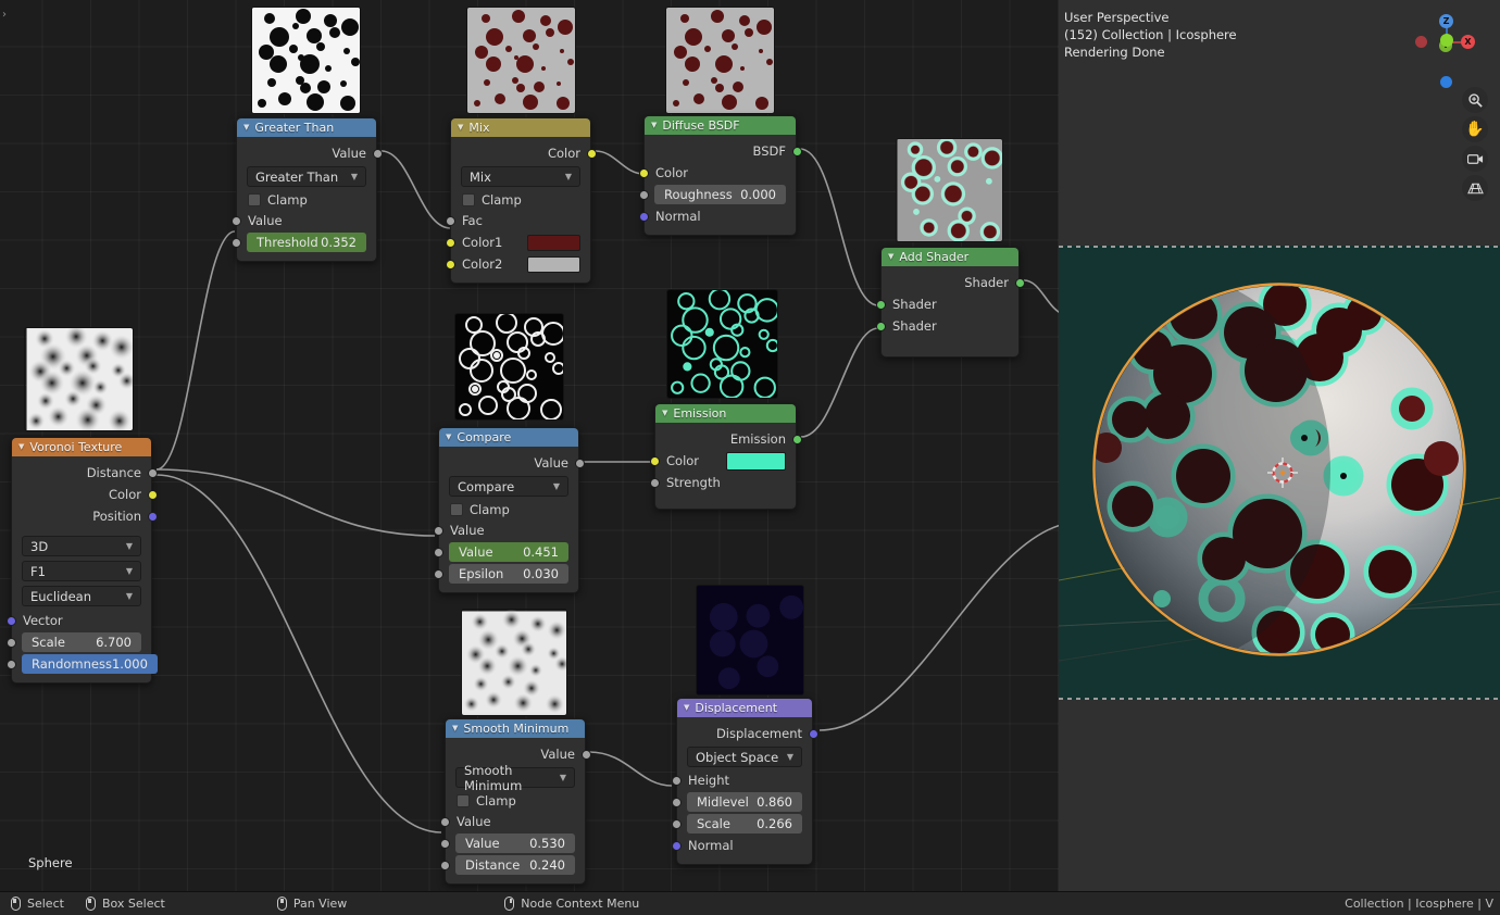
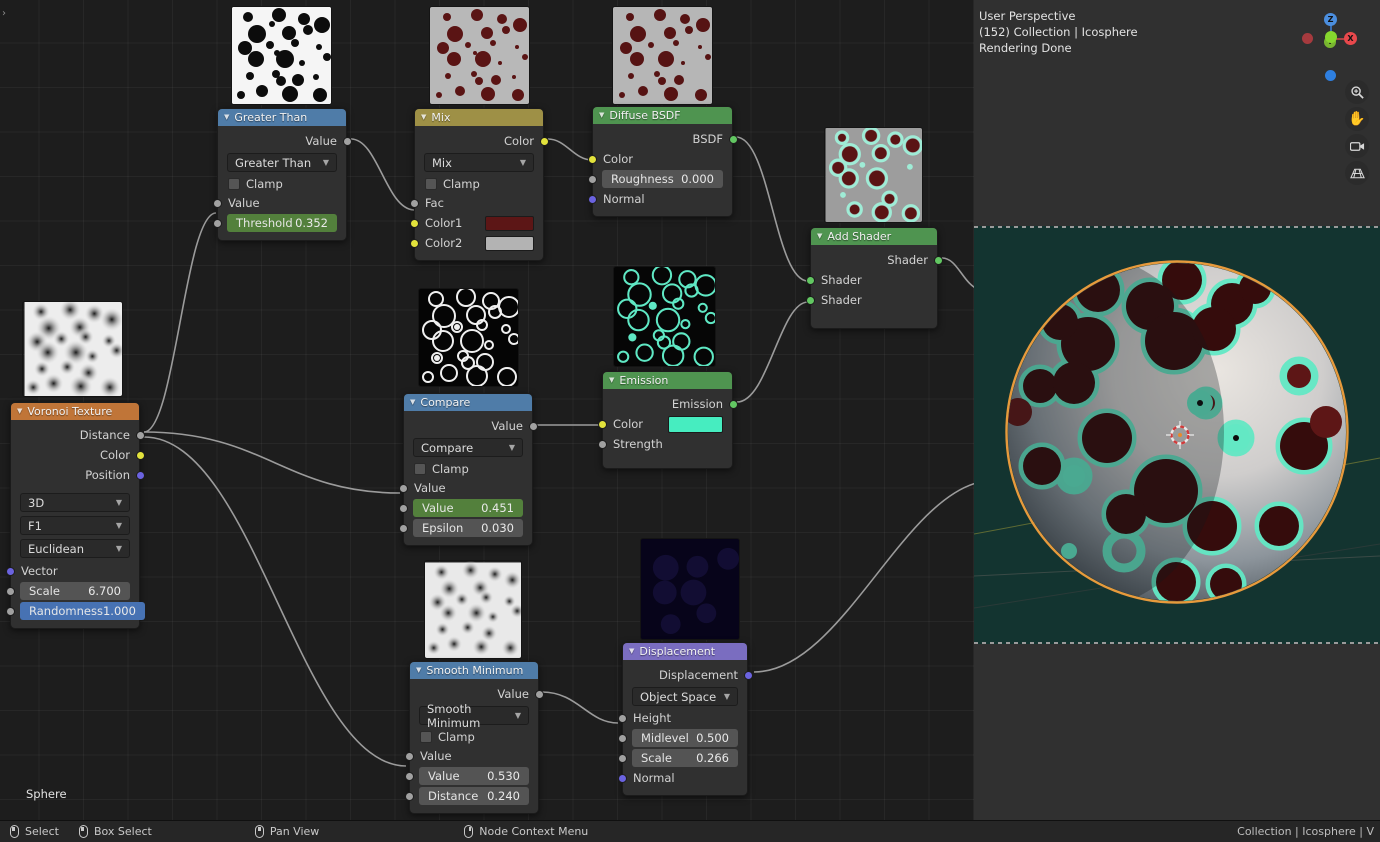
  ›
  ▼
  Greater Than
  Value
  Greater Than
  ▼
  Clamp
  Value
  Threshold
  0.352
  ▼
  Mix
  Color
  Mix
  ▼
  Clamp
  Fac
  Color1
  Color2
  ▼
  Diffuse BSDF
  BSDF
  Color
  Roughness
  0.000
  Normal
  ▼
  Add Shader
  Shader
  Shader
  Shader
  ▼
  Voronoi Texture
  Distance
  Color
  Position
  3D
  ▼
  F1
  ▼
  Euclidean
  ▼
  Vector
  Scale
  6.700
  Randomness
  1.000
  ▼
  Compare
  Value
  Compare
  ▼
  Clamp
  Value
  Value
  0.451
  Epsilon
  0.030
  ▼
  Emission
  Emission
  Color
  Strength
  ▼
  Smooth Minimum
  Value
  Smooth Minimum
  ▼
  Clamp
  Value
  Value
  0.530
  Distance
  0.240
  ▼
  Displacement
  Displacement
  Object Space
  ▼
  Height
  Midlevel
- 0.860
+ 0.500
  Scale
  0.266
  Normal
  Sphere
  User Perspective
  (152) Collection | Icosphere
  Rendering Done
  Z
  X
  ✋
  Select
  Box Select
  Pan View
  Node Context Menu
  Collection | Icosphere | V
